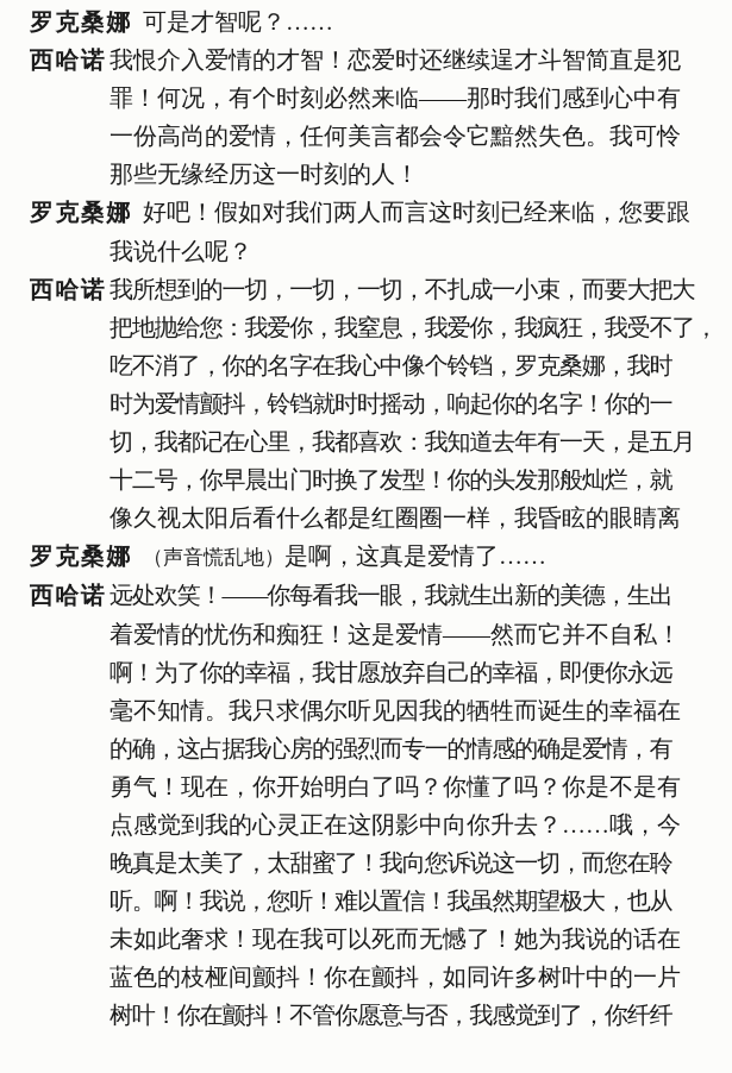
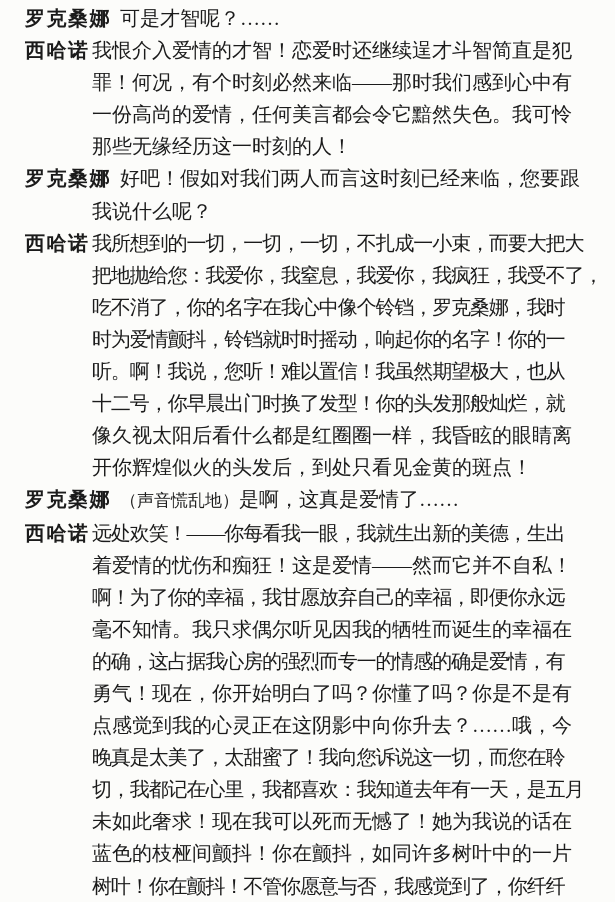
  罗克桑娜
  可是才智呢？……
  西哈诺
  我恨介入爱情的才智！恋爱时还继续逞才斗智简直是犯
  罪！何况，有个时刻必然来临——那时我们感到心中有
  一份高尚的爱情，任何美言都会令它黯然失色。我可怜
  那些无缘经历这一时刻的人！
  罗克桑娜
  好吧！假如对我们两人而言这时刻已经来临，您要跟
  我说什么呢？
  西哈诺
  我所想到的一切，一切，一切，不扎成一小束，而要大把大
  把地抛给您：我爱你，我窒息，我爱你，我疯狂，我受不了，
  吃不消了，你的名字在我心中像个铃铛，罗克桑娜，我时
  时为爱情颤抖，铃铛就时时摇动，响起你的名字！你的一
- 切，我都记在心里，我都喜欢：我知道去年有一天，是五月
+ 听。啊！我说，您听！难以置信！我虽然期望极大，也从
  十二号，你早晨出门时换了发型！你的头发那般灿烂，就
  像久视太阳后看什么都是红圈圈一样，我昏眩的眼睛离
+ 开你辉煌似火的头发后，到处只看见金黄的斑点！
  罗克桑娜
  （声音慌乱地）是啊，这真是爱情了……
  西哈诺
  远处欢笑！——你每看我一眼，我就生出新的美德，生出
  着爱情的忧伤和痴狂！这是爱情——然而它并不自私！
  啊！为了你的幸福，我甘愿放弃自己的幸福，即便你永远
  毫不知情。我只求偶尔听见因我的牺牲而诞生的幸福在
  的确，这占据我心房的强烈而专一的情感的确是爱情，有
  勇气！现在，你开始明白了吗？你懂了吗？你是不是有
  点感觉到我的心灵正在这阴影中向你升去？……哦，今
  晚真是太美了，太甜蜜了！我向您诉说这一切，而您在聆
- 听。啊！我说，您听！难以置信！我虽然期望极大，也从
+ 切，我都记在心里，我都喜欢：我知道去年有一天，是五月
  未如此奢求！现在我可以死而无憾了！她为我说的话在
  蓝色的枝桠间颤抖！你在颤抖，如同许多树叶中的一片
  树叶！你在颤抖！不管你愿意与否，我感觉到了，你纤纤
